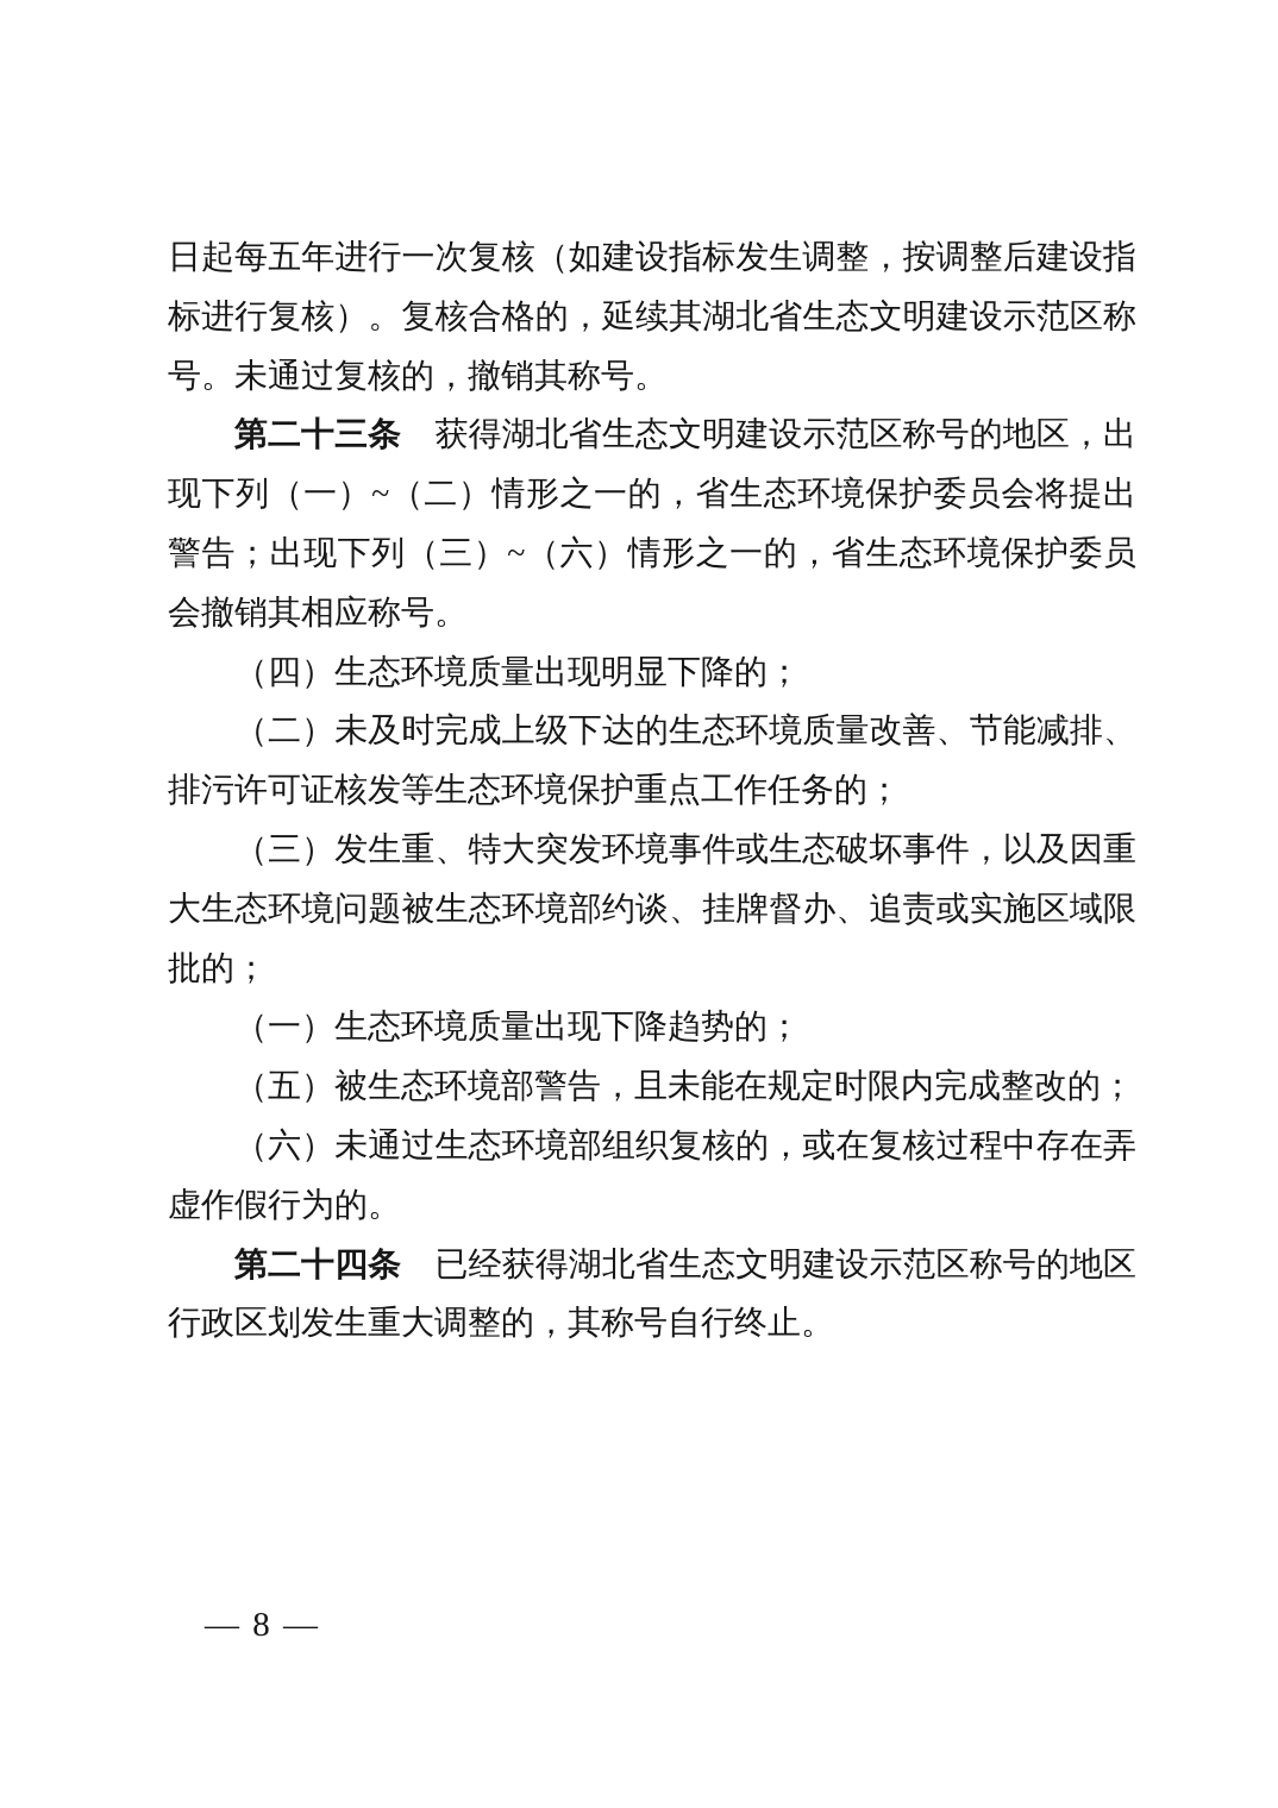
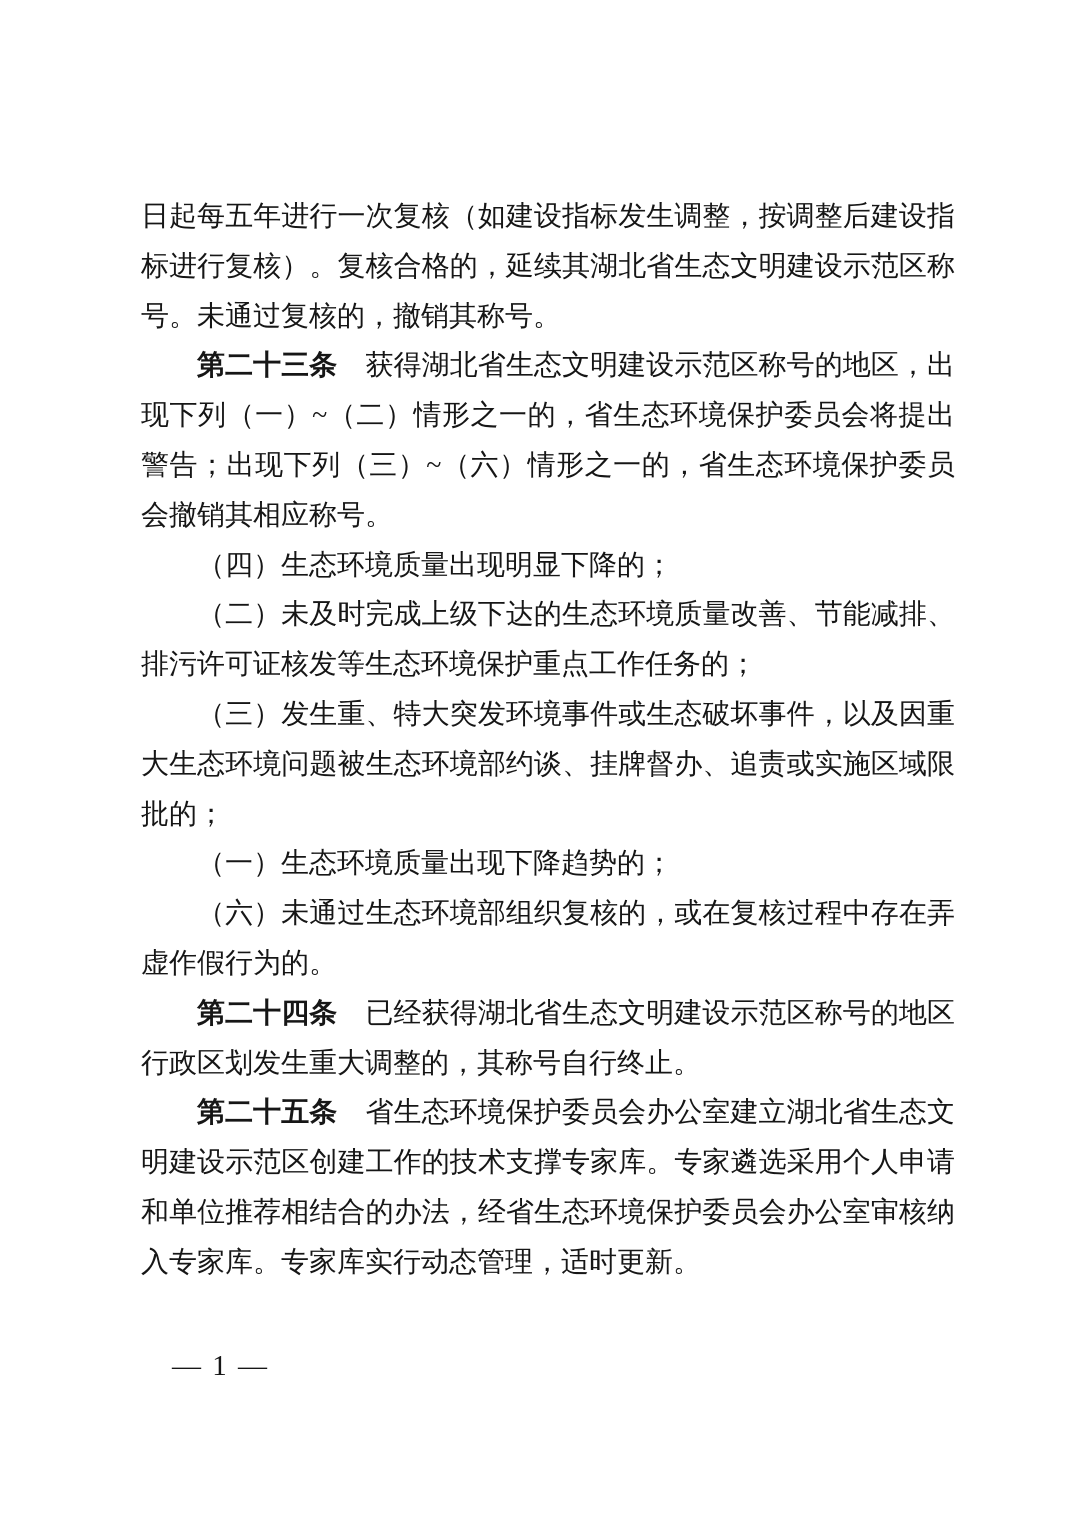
  日起每五年进行一次复核（如建设指标发生调整，按调整后建设指标进行复核）。复核合格的，延续其湖北省生态文明建设示范区称号。未通过复核的，撤销其称号。
  第二十三条 获得湖北省生态文明建设示范区称号的地区，出现下列（一）~（二）情形之一的，省生态环境保护委员会将提出警告；出现下列（三）~（六）情形之一的，省生态环境保护委员会撤销其相应称号。
  （四）生态环境质量出现明显下降的；
  （二）未及时完成上级下达的生态环境质量改善、节能减排、排污许可证核发等生态环境保护重点工作任务的；
  （三）发生重、特大突发环境事件或生态破坏事件，以及因重大生态环境问题被生态环境部约谈、挂牌督办、追责或实施区域限批的；
  （一）生态环境质量出现下降趋势的；
- （五）被生态环境部警告，且未能在规定时限内完成整改的；
  （六）未通过生态环境部组织复核的，或在复核过程中存在弄虚作假行为的。
  第二十四条 已经获得湖北省生态文明建设示范区称号的地区行政区划发生重大调整的，其称号自行终止。
+ 第二十五条 省生态环境保护委员会办公室建立湖北省生态文明建设示范区创建工作的技术支撑专家库。专家遴选采用个人申请和单位推荐相结合的办法，经省生态环境保护委员会办公室审核纳入专家库。专家库实行动态管理，适时更新。
- — 8 —
+ — 1 —
